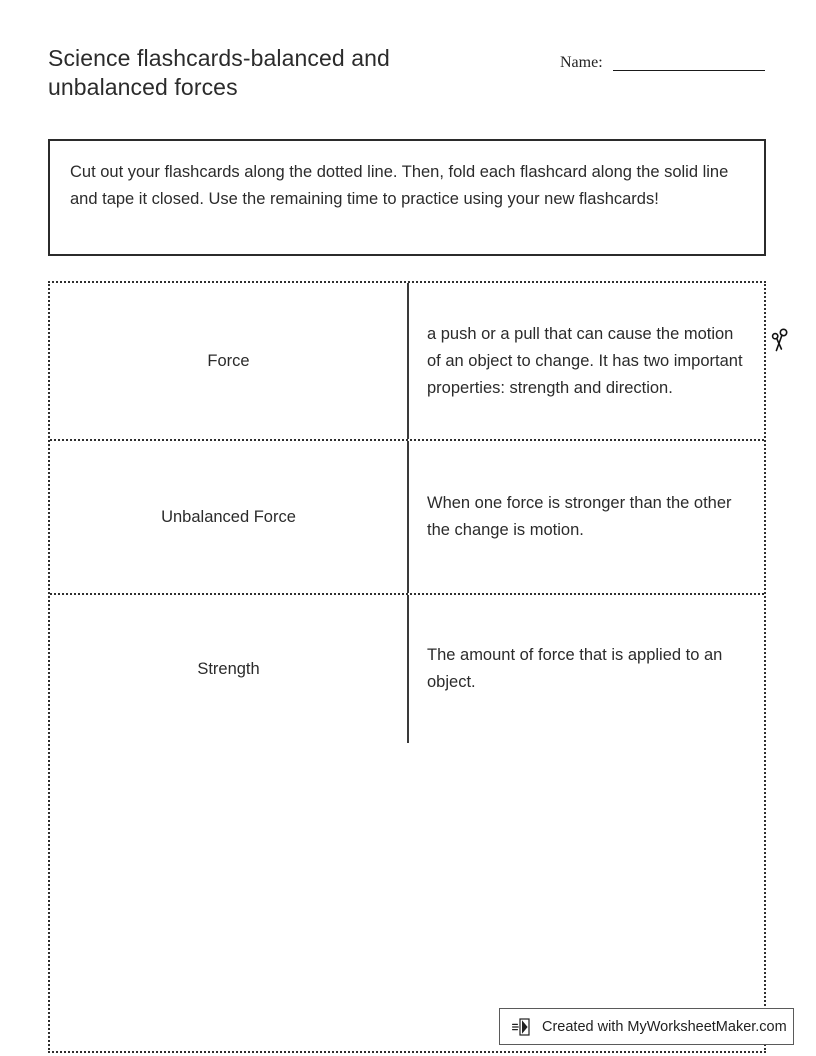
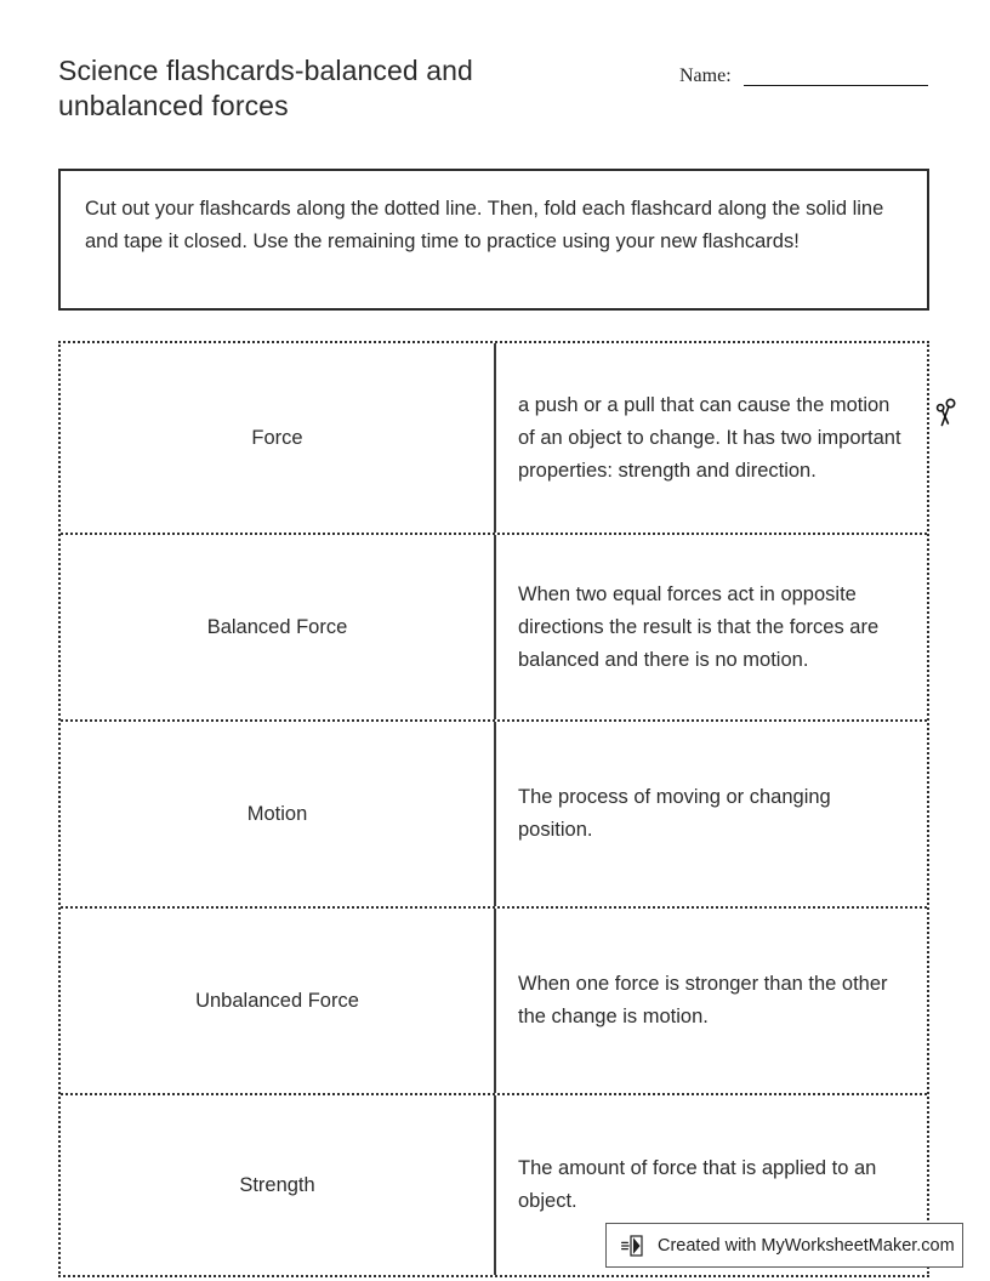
  Science flashcards-balanced and unbalanced forces
  Name:
  Cut out your flashcards along the dotted line. Then, fold each flashcard along the solid line and tape it closed. Use the remaining time to practice using your new flashcards!
  Force
  a push or a pull that can cause the motion of an object to change. It has two important properties: strength and direction.
+ Balanced Force
+ When two equal forces act in opposite directions the result is that the forces are balanced and there is no motion.
+ Motion
+ The process of moving or changing position.
  Unbalanced Force
  When one force is stronger than the other the change is motion.
  Strength
  The amount of force that is applied to an object.
  Created with MyWorksheetMaker.com
